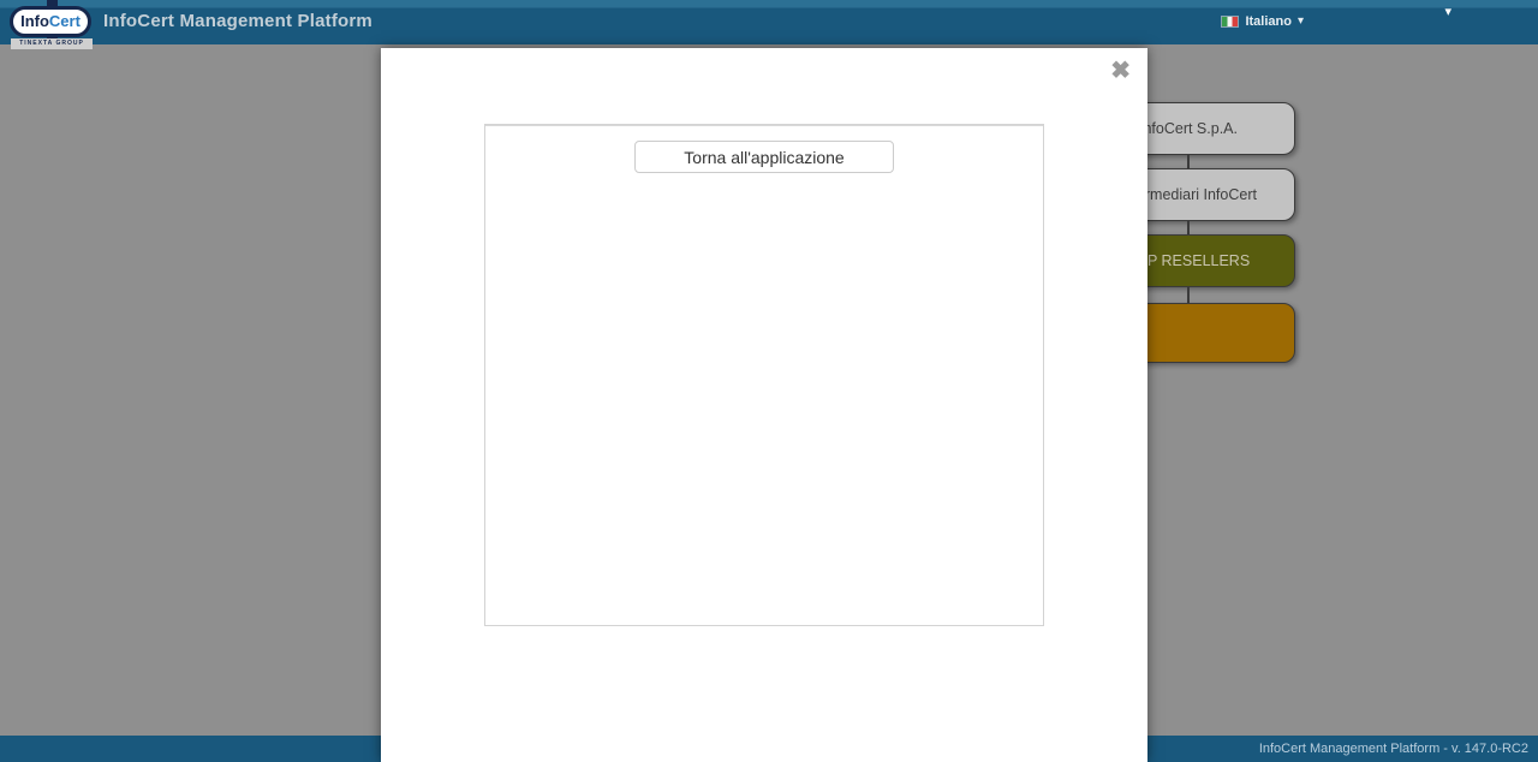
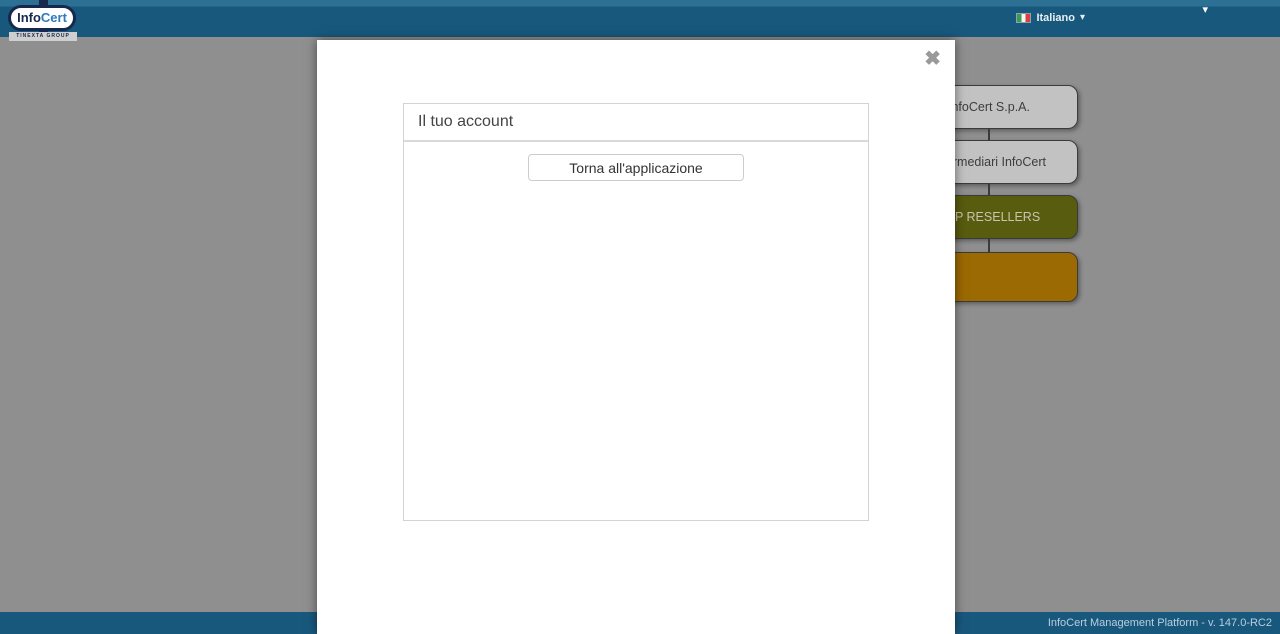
  foCert S.p.A.
  mediari InfoCert
  P RESELLERS
  InfoCert
- InfoCert Management Platform
  Italiano
  ▾
  ▾
  InfoCert Management Platform - v. 147.0-RC2
  ✖
+ Il tuo account
  Torna all'applicazione
